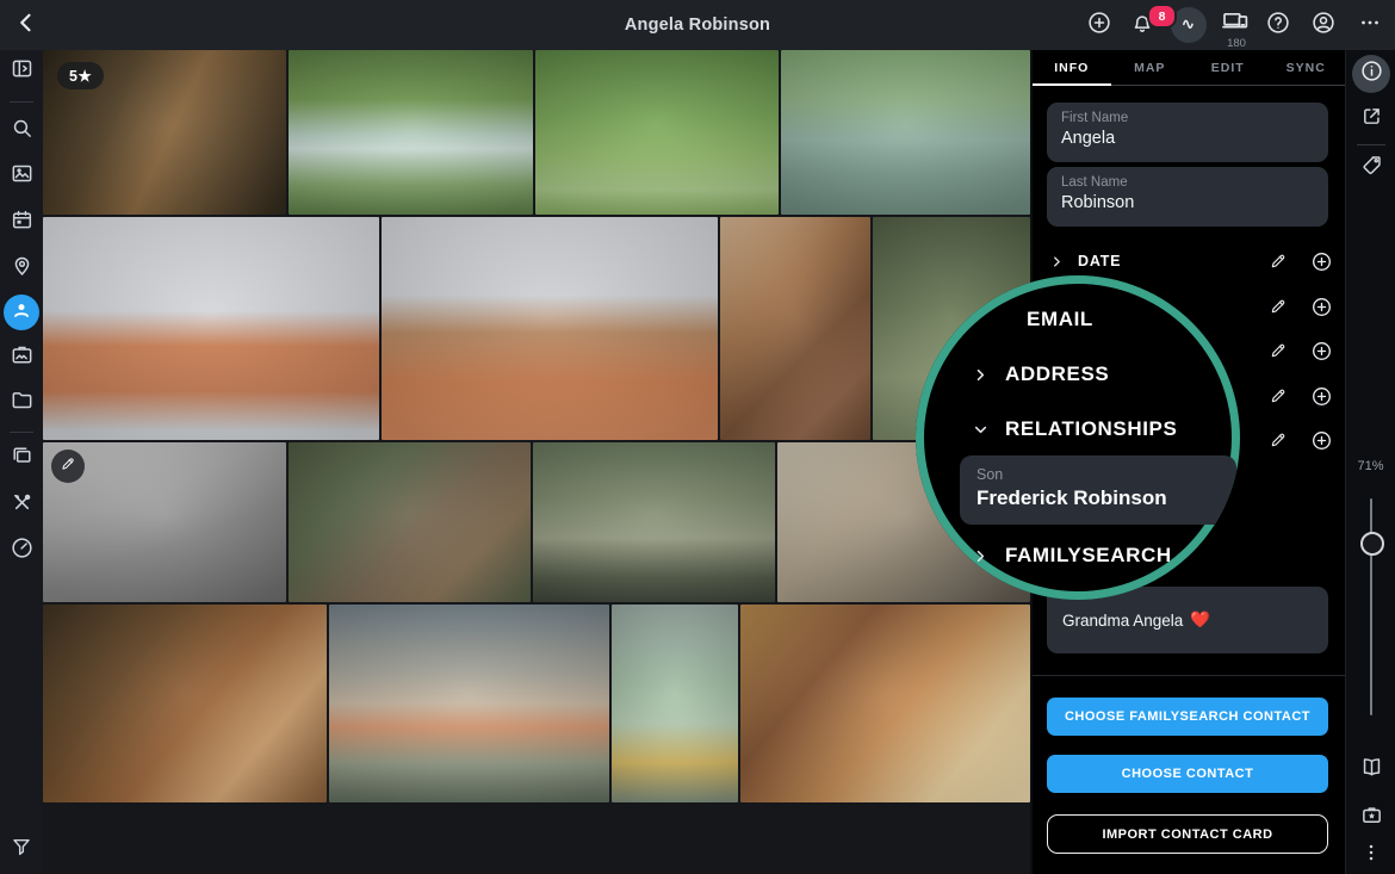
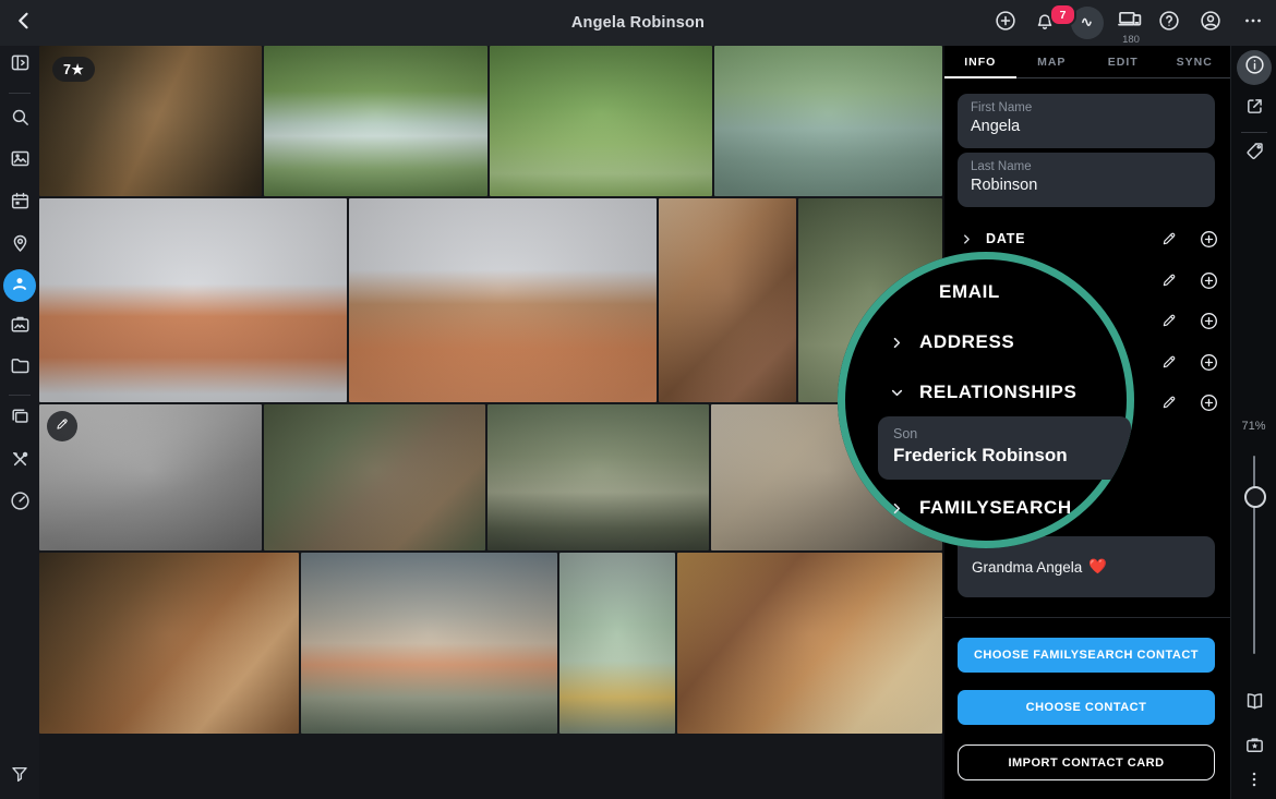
  Angela Robinson
- 8
+ 7
  180
- 5★
+ 7★
  INFO
  MAP
  EDIT
  SYNC
  First Name
  Angela
  Last Name
  Robinson
  DATE
  Grandma Angela
  ❤️
  CHOOSE FAMILYSEARCH CONTACT
  CHOOSE CONTACT
  IMPORT CONTACT CARD
  EMAIL
  ADDRESS
  RELATIONSHIPS
  Son
  Frederick Robinson
  FAMILYSEARCH
  71%
